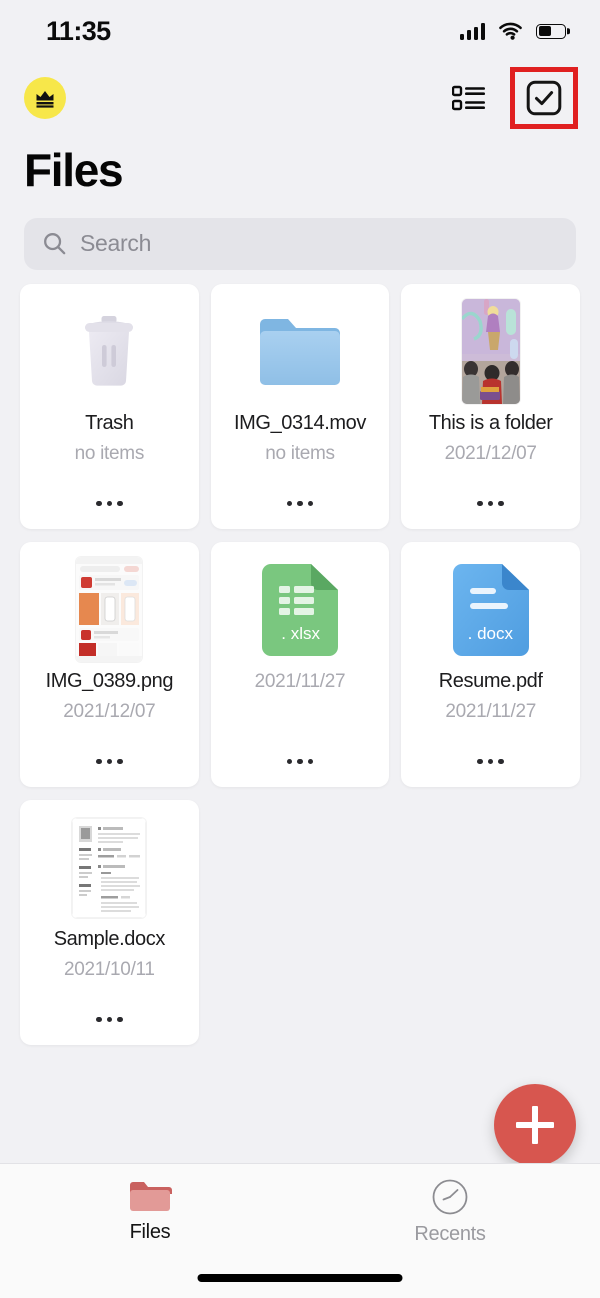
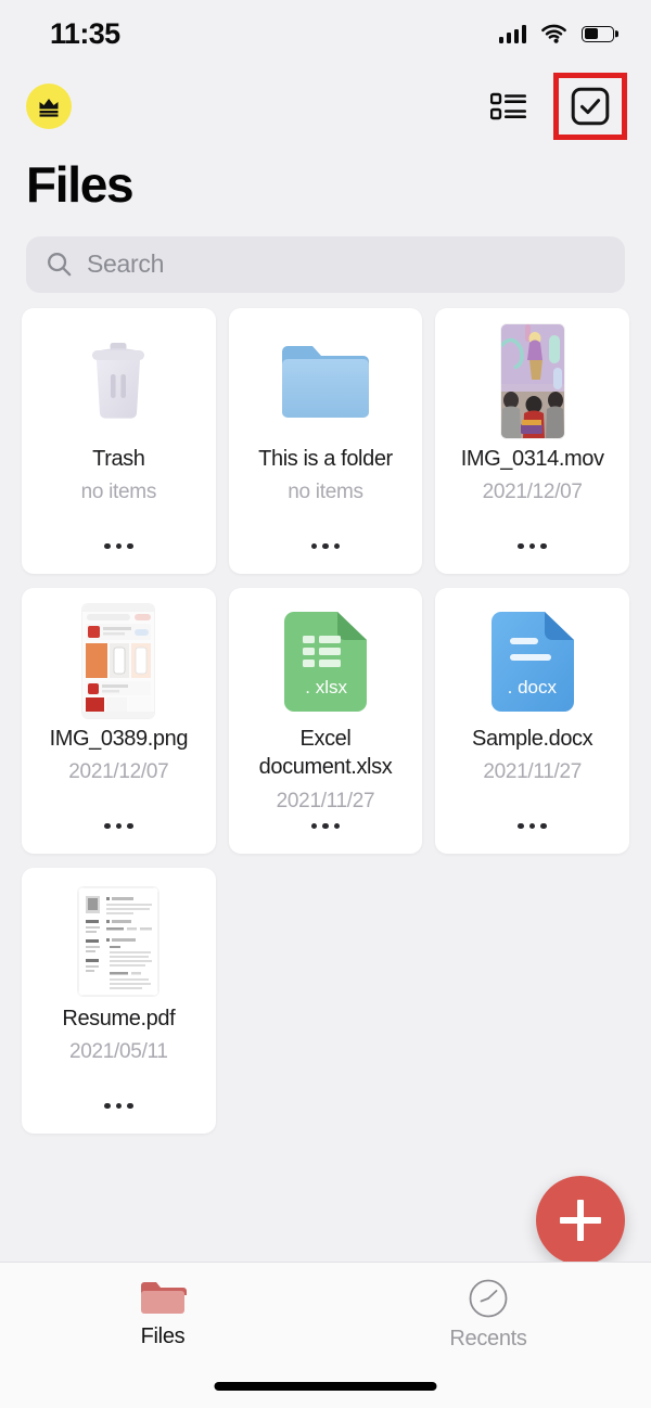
  11:35
  Files
  Search
  Trash
  no items
- IMG_0314.mov
+ This is a folder
  no items
- This is a folder
+ IMG_0314.mov
  2021/12/07
  IMG_0389.png
  2021/12/07
  . xlsx
+ Excel document.xlsx
  2021/11/27
  . docx
- Resume.pdf
+ Sample.docx
  2021/11/27
- Sample.docx
+ Resume.pdf
- 2021/10/11
+ 2021/05/11
  Files
  Recents
